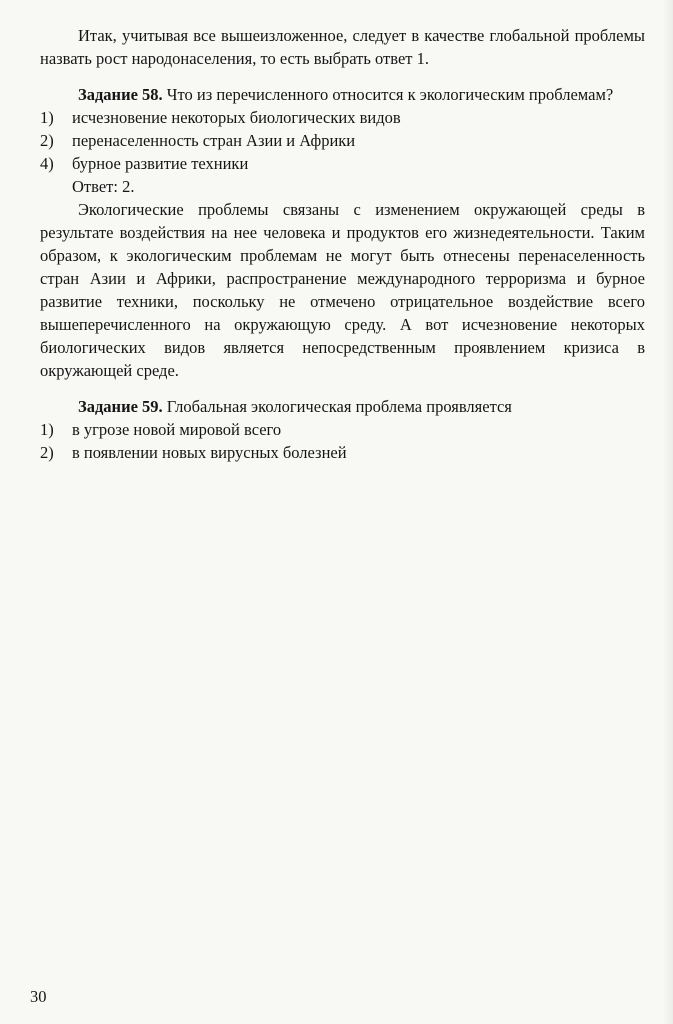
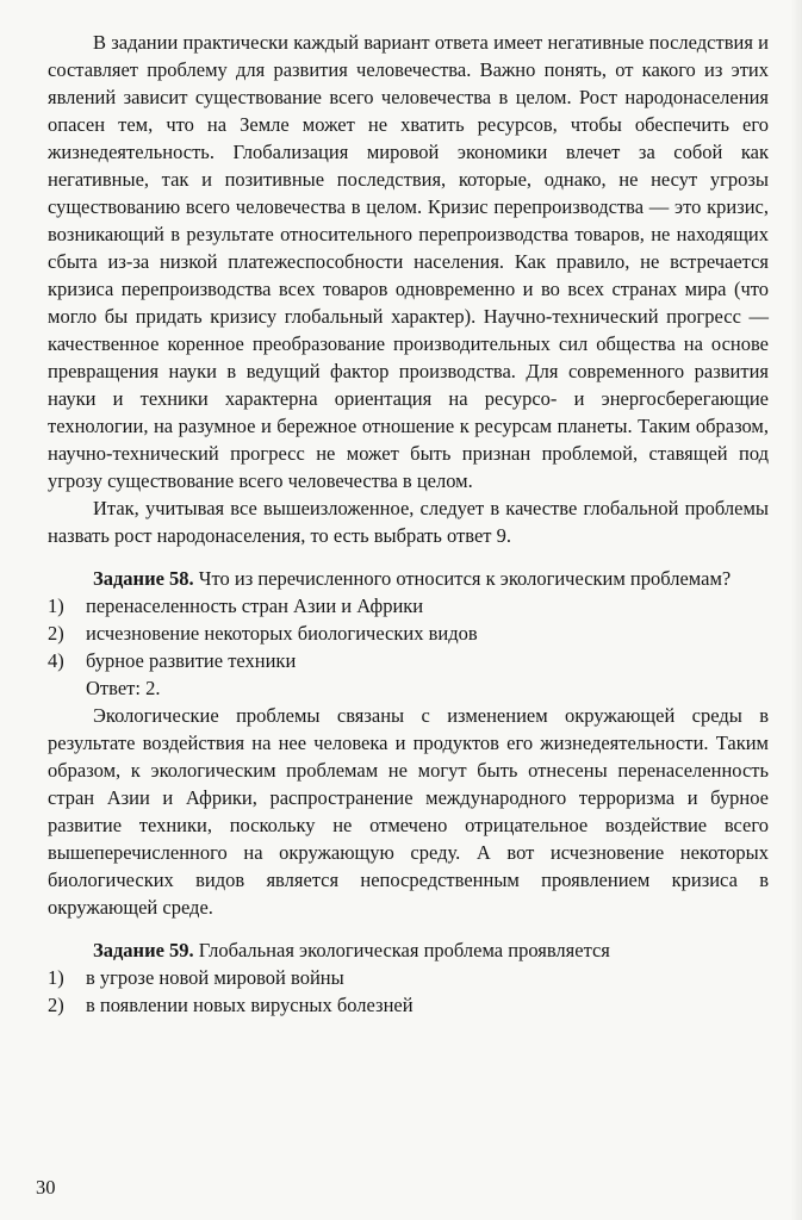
+ В задании практически каждый вариант ответа имеет негативные последствия и составляет проблему для развития человечества. Важно понять, от какого из этих явлений зависит существование всего человечества в целом. Рост народонаселения опасен тем, что на Земле может не хватить ресурсов, чтобы обеспечить его жизнедеятельность. Глобализация мировой экономики влечет за собой как негативные, так и позитивные последствия, которые, однако, не несут угрозы существованию всего человечества в целом. Кризис перепроизводства — это кризис, возникающий в результате относительного перепроизводства товаров, не находящих сбыта из-за низкой платежеспособности населения. Как правило, не встречается кризиса перепроизводства всех товаров одновременно и во всех странах мира (что могло бы придать кризису глобальный характер). Научно-технический прогресс — качественное коренное преобразование производительных сил общества на основе превращения науки в ведущий фактор производства. Для современного развития науки и техники характерна ориентация на ресурсо- и энергосберегающие технологии, на разумное и бережное отношение к ресурсам планеты. Таким образом, научно-технический прогресс не может быть признан проблемой, ставящей под угрозу существование всего человечества в целом.
- Итак, учитывая все вышеизложенное, следует в качестве глобальной проблемы назвать рост народонаселения, то есть выбрать ответ 1.
+ Итак, учитывая все вышеизложенное, следует в качестве глобальной проблемы назвать рост народонаселения, то есть выбрать ответ 9.
  Задание 58. Что из перечисленного относится к экологическим проблемам?
  1)
- исчезновение некоторых биологических видов
+ перенаселенность стран Азии и Африки
  2)
- перенаселенность стран Азии и Африки
+ исчезновение некоторых биологических видов
  4)
  бурное развитие техники
  Ответ: 2.
  Экологические проблемы связаны с изменением окружающей среды в результате воздействия на нее человека и продуктов его жизнедеятельности. Таким образом, к экологическим проблемам не могут быть отнесены перенаселенность стран Азии и Африки, распространение международного терроризма и бурное развитие техники, поскольку не отмечено отрицательное воздействие всего вышеперечисленного на окружающую среду. А вот исчезновение некоторых биологических видов является непосредственным проявлением кризиса в окружающей среде.
  Задание 59. Глобальная экологическая проблема проявляется
  1)
- в угрозе новой мировой всего
+ в угрозе новой мировой войны
  2)
  в появлении новых вирусных болезней
  30
